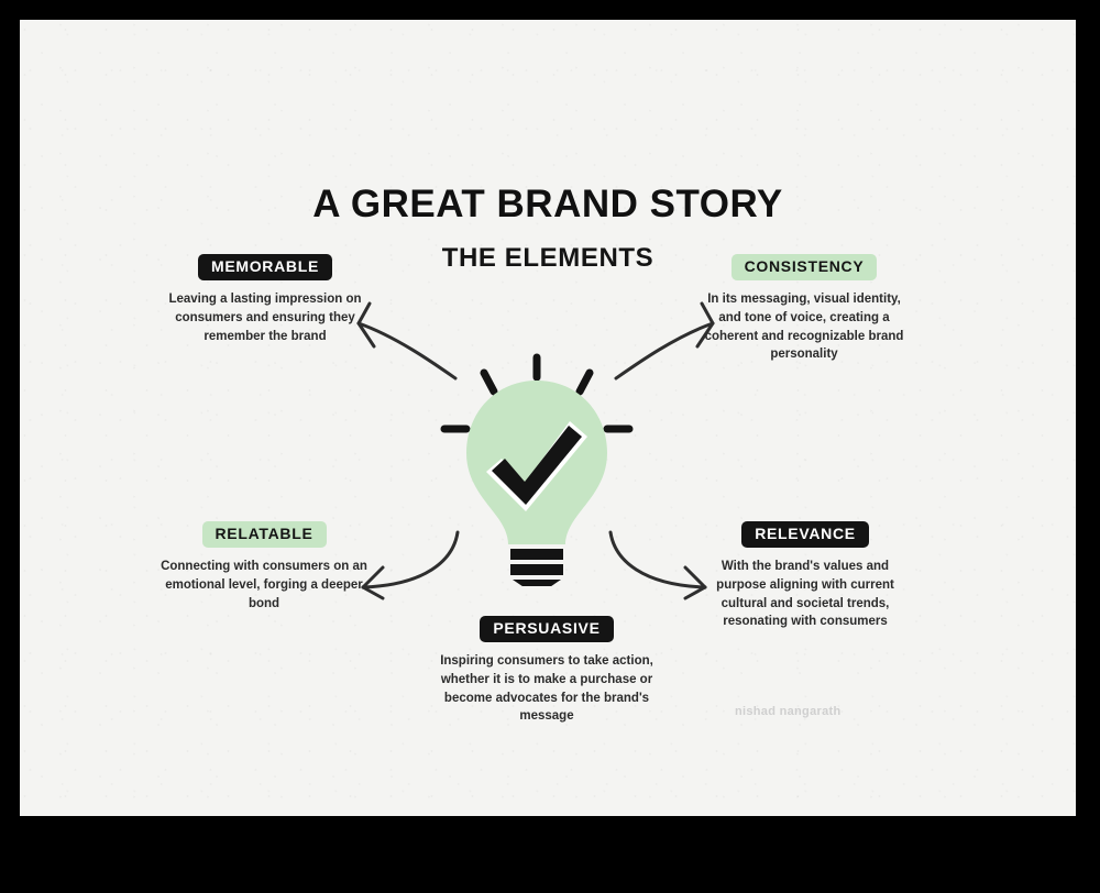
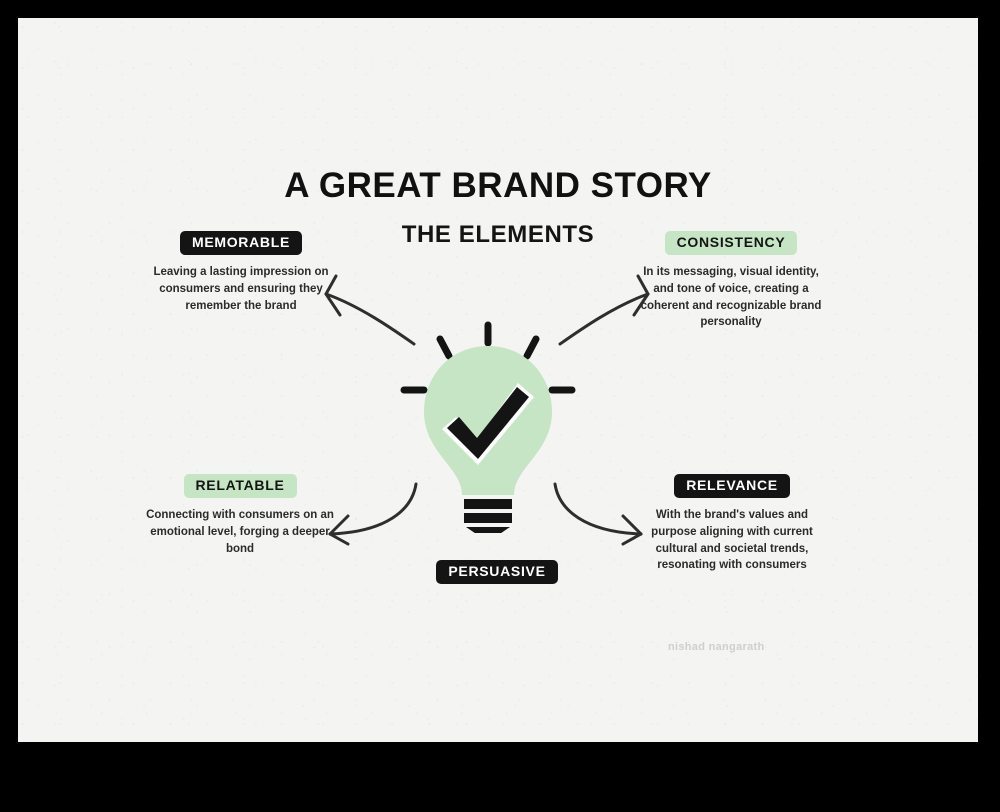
  A GREAT BRAND STORY
  THE ELEMENTS
  MEMORABLE
  Leaving a lasting impression on consumers and ensuring they remember the brand
  CONSISTENCY
  In its messaging, visual identity, and tone of voice, creating a coherent and recognizable brand personality
  RELATABLE
  Connecting with consumers on an emotional level, forging a deeper bond
  RELEVANCE
  With the brand's values and purpose aligning with current cultural and societal trends, resonating with consumers
  PERSUASIVE
- Inspiring consumers to take action, whether it is to make a purchase or become advocates for the brand's message
  nishad nangarath
